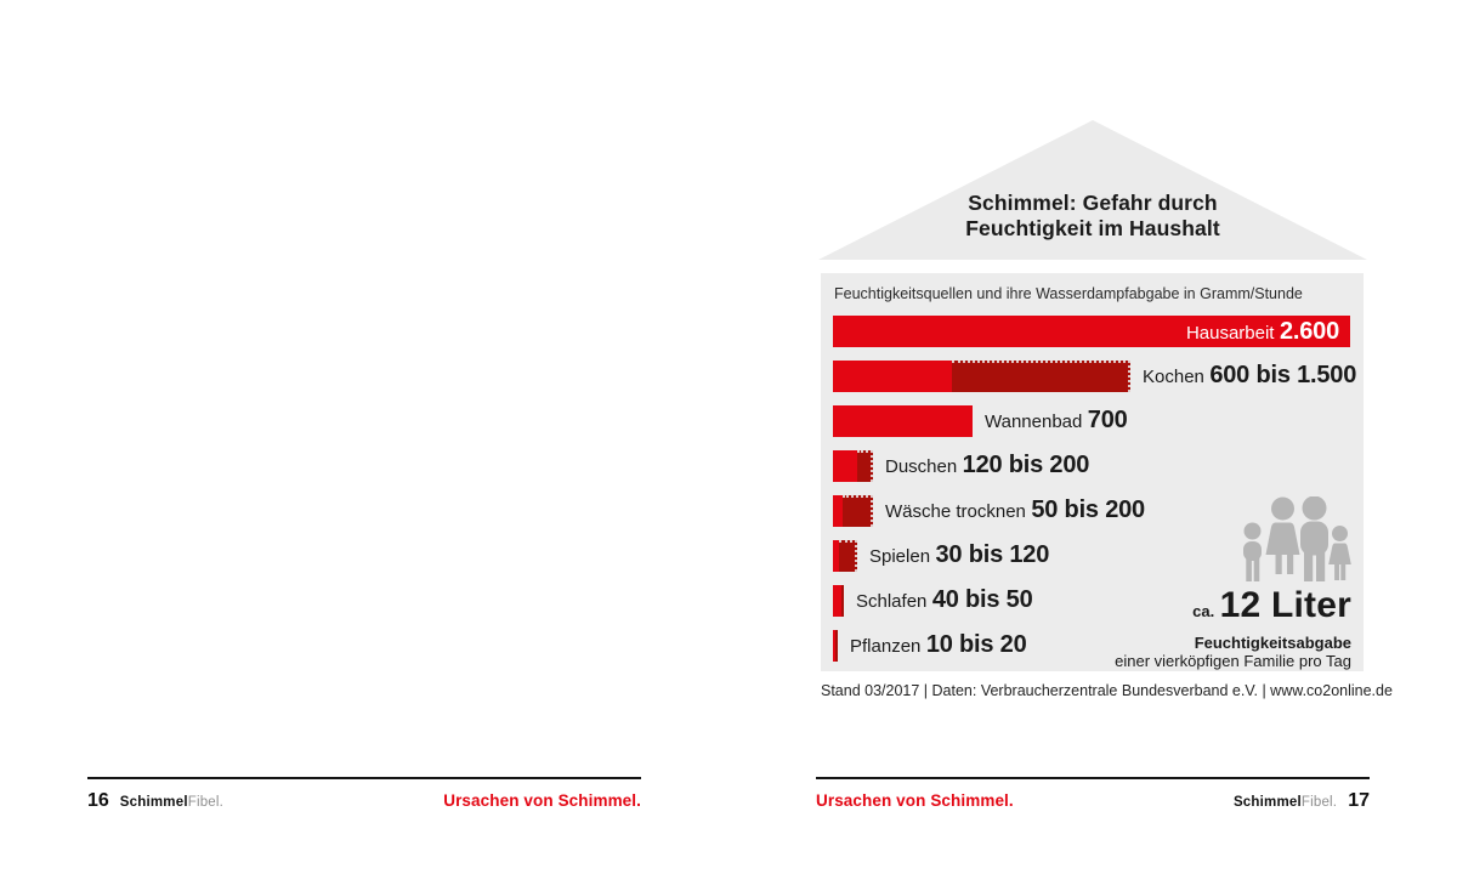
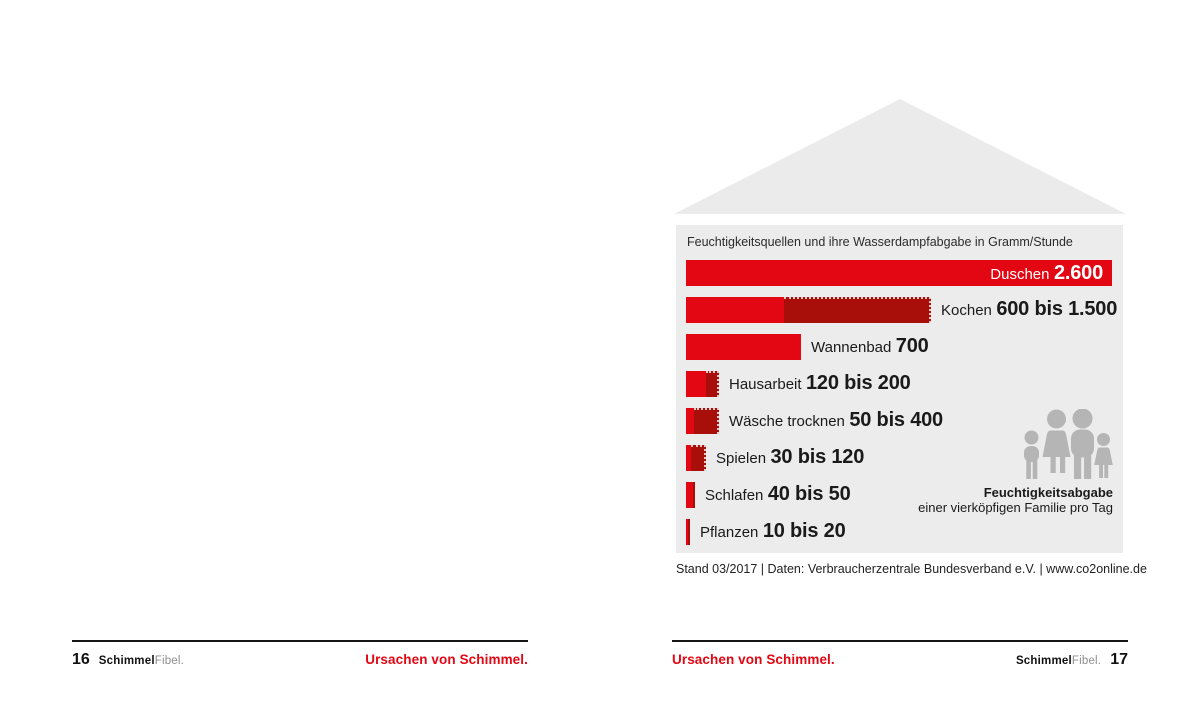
- Schimmel: Gefahr durch
- Feuchtigkeit im Haushalt
  Feuchtigkeitsquellen und ihre Wasserdampfabgabe in Gramm/Stunde
- Hausarbeit 2.600
+ Duschen 2.600
  Kochen 600 bis 1.500
  Wannenbad 700
- Duschen 120 bis 200
+ Hausarbeit 120 bis 200
- Wäsche trocknen 50 bis 200
+ Wäsche trocknen 50 bis 400
  Spielen 30 bis 120
  Schlafen 40 bis 50
  Pflanzen 10 bis 20
- ca. 12 Liter
  Feuchtigkeitsabgabe
  einer vierköpfigen Familie pro Tag
  Stand 03/2017 | Daten: Verbraucherzentrale Bundesverband e.V. | www.co2online.de
  16
  SchimmelFibel.
  Ursachen von Schimmel.
  Ursachen von Schimmel.
  SchimmelFibel.
  17
